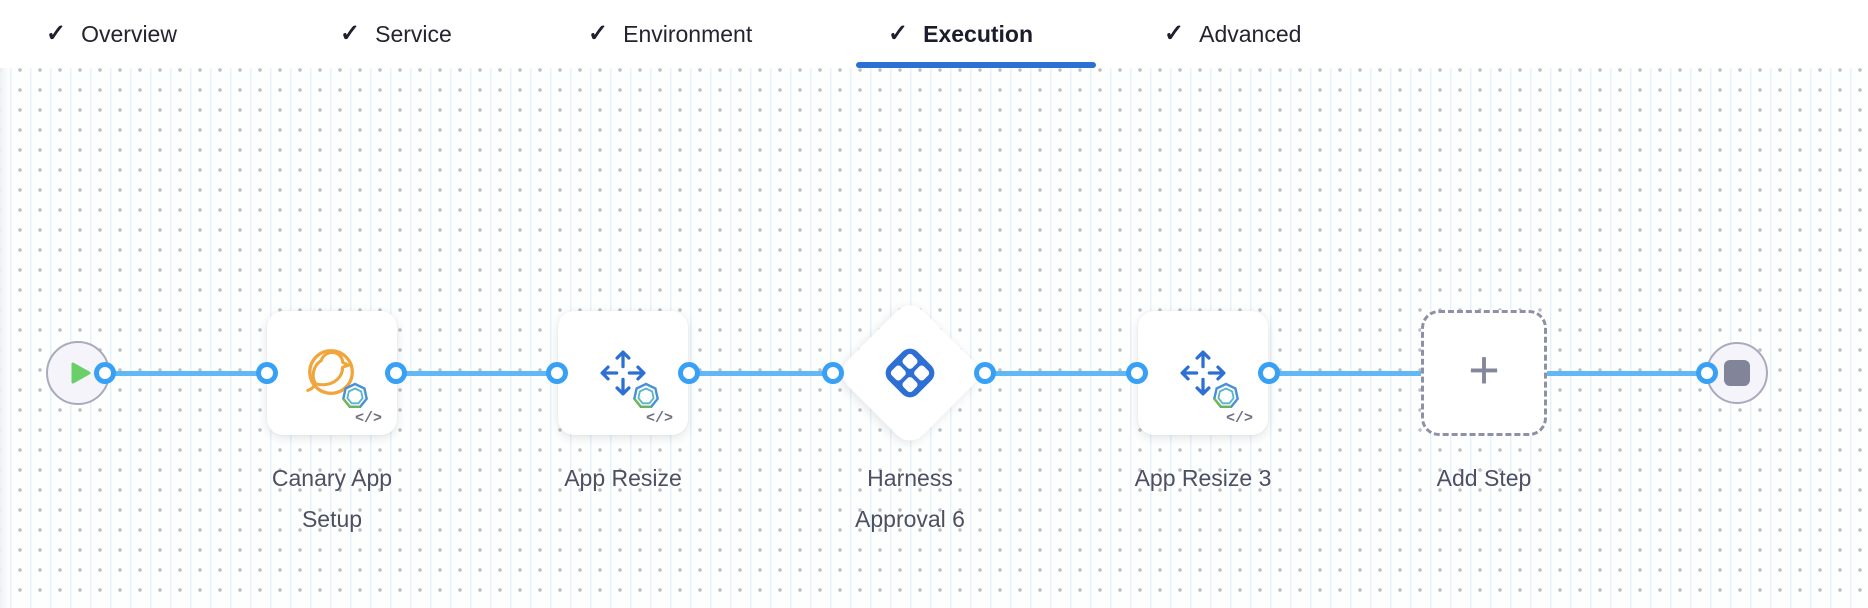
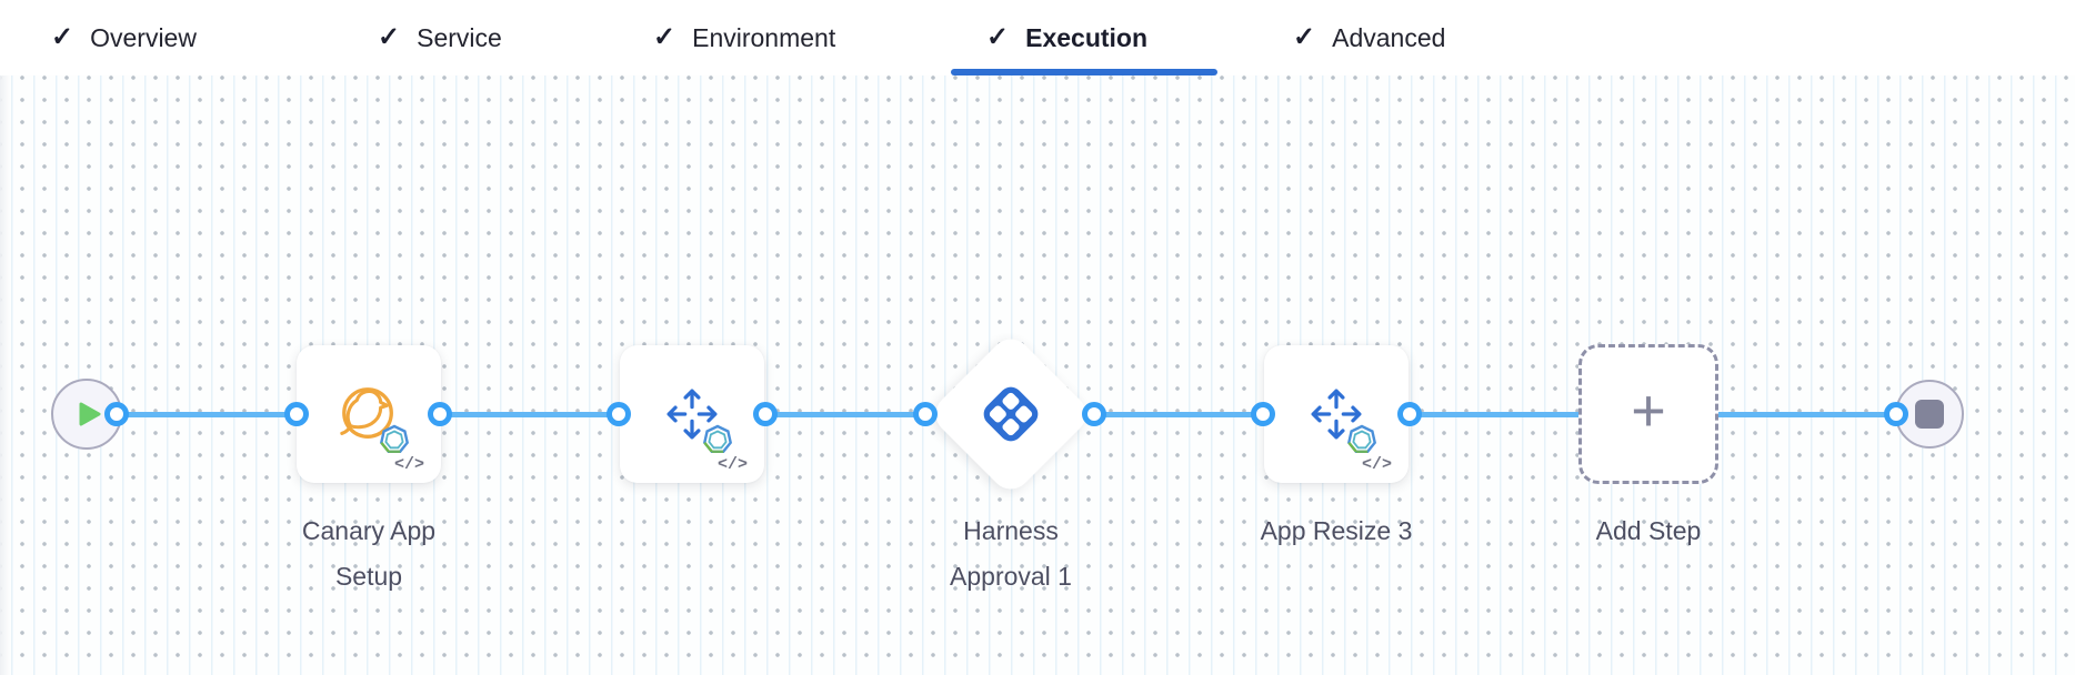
  ✓
  Overview
  ✓
  Service
  ✓
  Environment
  ✓
  Execution
  ✓
  Advanced
  </>
  </>
  </>
  +
  Canary App Setup
- App Resize
- Harness Approval 6
+ Harness Approval 1
  App Resize 3
  Add Step
